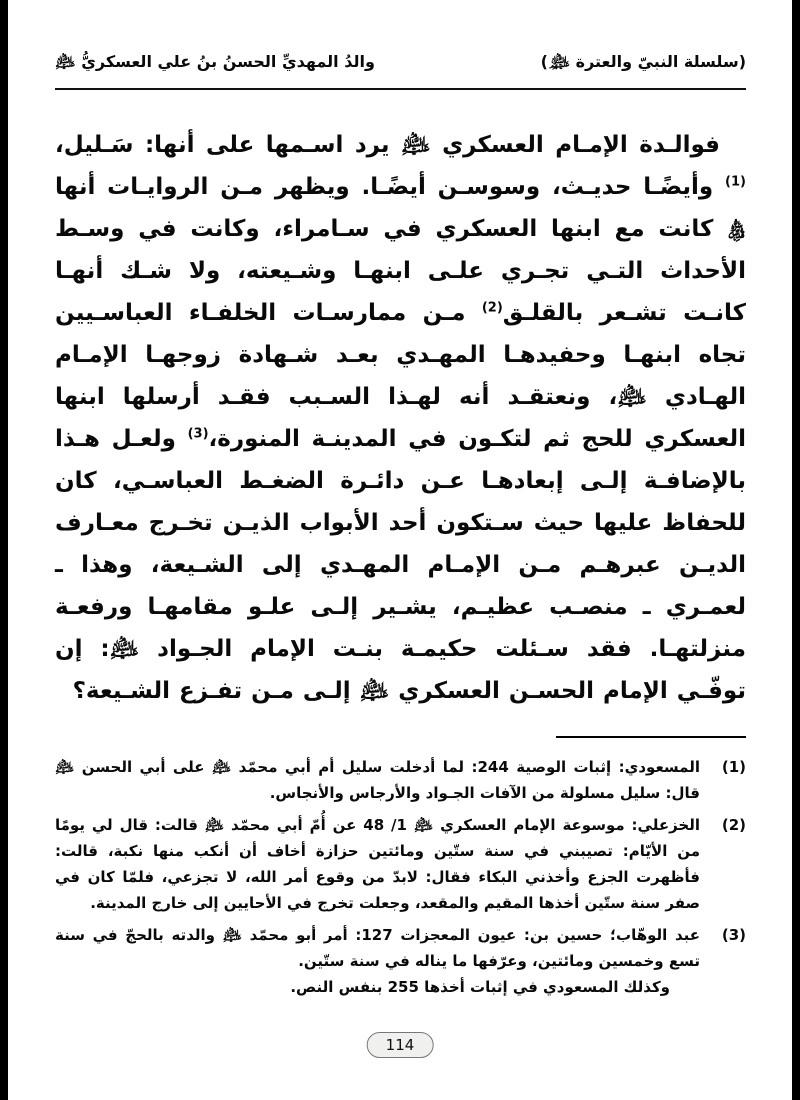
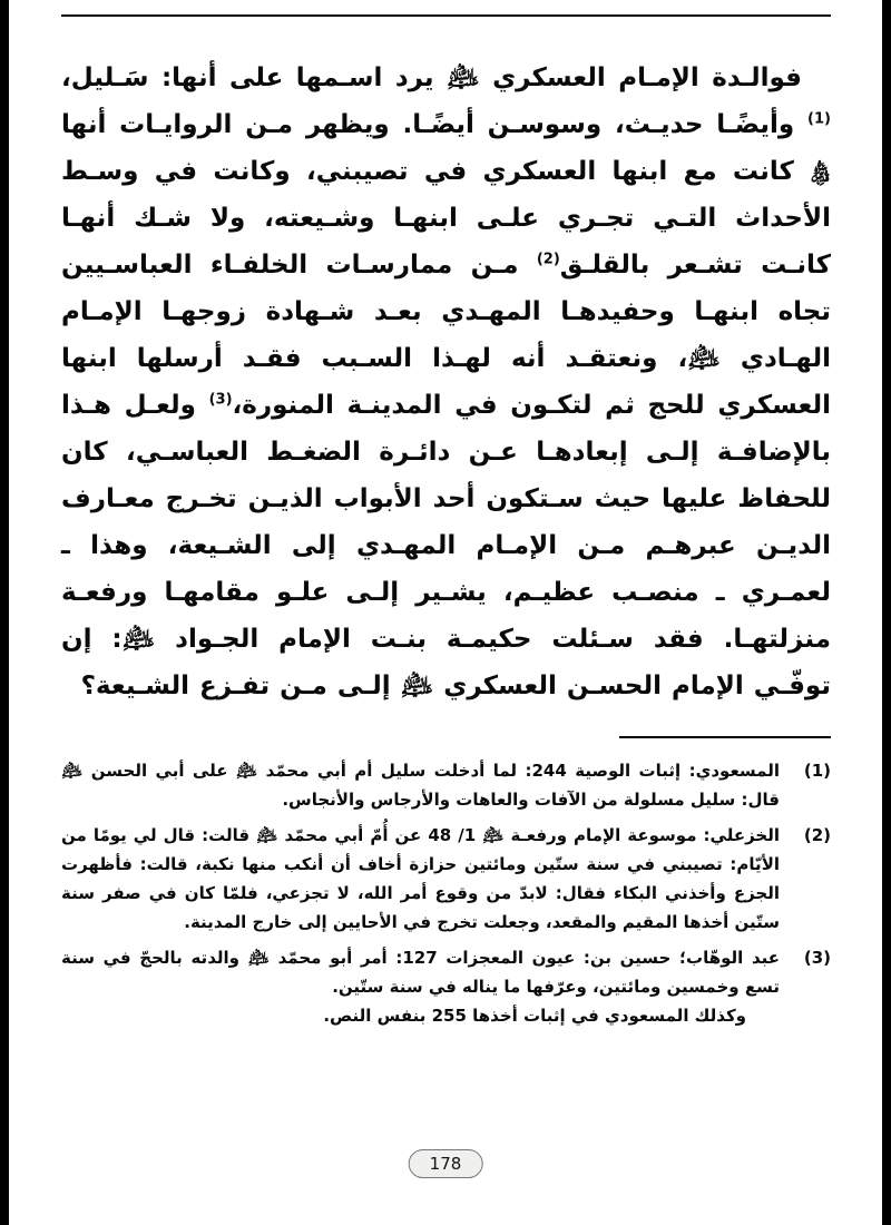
- (سلسلة النبيّ والعترة ﵈)
- والدُ المهديِّ الحسنُ بنُ علي العسكريُّ ﵇
- فوالـدة الإمـام العسكري ﵇ يرد اسـمها على أنها: سَـليل،(1) وأيضًـا حديـث، وسوسـن أيضًـا. ويظهر مـن الروايـات أنها ﵋ كانت مع ابنها العسكري في سـامراء، وكانت في وسـط الأحداث التـي تجـري علـى ابنهـا وشـيعته، ولا شـك أنهـا كانـت تشـعر بالقلـق(2) مـن ممارسـات الخلفـاء العباسـيين تجاه ابنهـا وحفيدهـا المهـدي بعـد شـهادة زوجهـا الإمـام الهـادي ﵇، ونعتقـد أنه لهـذا السـبب فقـد أرسلها ابنها العسكري للحج ثم لتكـون في المدينـة المنورة،(3) ولعـل هـذا بالإضافـة إلـى إبعادهـا عـن دائـرة الضغـط العباسـي، كان للحفاظ عليها حيث سـتكون أحد الأبواب الذيـن تخـرج معـارف الديـن عبرهـم مـن الإمـام المهـدي إلى الشـيعة، وهذا ـ لعمـري ـ منصـب عظيـم، يشـير إلـى علـو مقامهـا ورفعـة منزلتهـا. فقد سـئلت حكيمـة بنـت الإمام الجـواد ﵇: إن توفّـي الإمام الحسـن العسكري ﵇ إلـى مـن تفـزع الشـيعة؟
+ فوالـدة الإمـام العسكري ﵇ يرد اسـمها على أنها: سَـليل،(1) وأيضًـا حديـث، وسوسـن أيضًـا. ويظهر مـن الروايـات أنها ﵋ كانت مع ابنها العسكري في تصيبني، وكانت في وسـط الأحداث التـي تجـري علـى ابنهـا وشـيعته، ولا شـك أنهـا كانـت تشـعر بالقلـق(2) مـن ممارسـات الخلفـاء العباسـيين تجاه ابنهـا وحفيدهـا المهـدي بعـد شـهادة زوجهـا الإمـام الهـادي ﵇، ونعتقـد أنه لهـذا السـبب فقـد أرسلها ابنها العسكري للحج ثم لتكـون في المدينـة المنورة،(3) ولعـل هـذا بالإضافـة إلـى إبعادهـا عـن دائـرة الضغـط العباسـي، كان للحفاظ عليها حيث سـتكون أحد الأبواب الذيـن تخـرج معـارف الديـن عبرهـم مـن الإمـام المهـدي إلى الشـيعة، وهذا ـ لعمـري ـ منصـب عظيـم، يشـير إلـى علـو مقامهـا ورفعـة منزلتهـا. فقد سـئلت حكيمـة بنـت الإمام الجـواد ﵇: إن توفّـي الإمام الحسـن العسكري ﵇ إلـى مـن تفـزع الشـيعة؟
  (1)
- المسعودي: إثبات الوصية 244: لما أدخلت سليل أم أبي محمّد ﵇ على أبي الحسن ﵇ قال: سليل مسلولة من الآفات الجـواد والأرجاس والأنجاس.
+ المسعودي: إثبات الوصية 244: لما أدخلت سليل أم أبي محمّد ﵇ على أبي الحسن ﵇ قال: سليل مسلولة من الآفات والعاهات والأرجاس والأنجاس.
  (2)
- الخزعلي: موسوعة الإمام العسكري ﵇ 1/ 48 عن أُمّ أبي محمّد ﵇ قالت: قال لي يومًا من الأيّام: تصيبني في سنة ستّين ومائتين حزازة أخاف أن أنكب منها نكبة، قالت: فأظهرت الجزع وأخذني البكاء فقال: لابدّ من وقوع أمر الله، لا تجزعي، فلمّا كان في صفر سنة ستّين أخذها المقيم والمقعد، وجعلت تخرج في الأحايين إلى خارج المدينة.
+ الخزعلي: موسوعة الإمام ورفعـة ﵇ 1/ 48 عن أُمّ أبي محمّد ﵇ قالت: قال لي يومًا من الأيّام: تصيبني في سنة ستّين ومائتين حزازة أخاف أن أنكب منها نكبة، قالت: فأظهرت الجزع وأخذني البكاء فقال: لابدّ من وقوع أمر الله، لا تجزعي، فلمّا كان في صفر سنة ستّين أخذها المقيم والمقعد، وجعلت تخرج في الأحايين إلى خارج المدينة.
  (3)
  عبد الوهّاب؛ حسين بن: عيون المعجزات 127: أمر أبو محمّد ﵇ والدته بالحجّ في سنة تسع وخمسين ومائتين، وعرّفها ما يناله في سنة ستّين.
  وكذلك المسعودي في إثبات أخذها 255 بنفس النص.
- 114
+ 178
